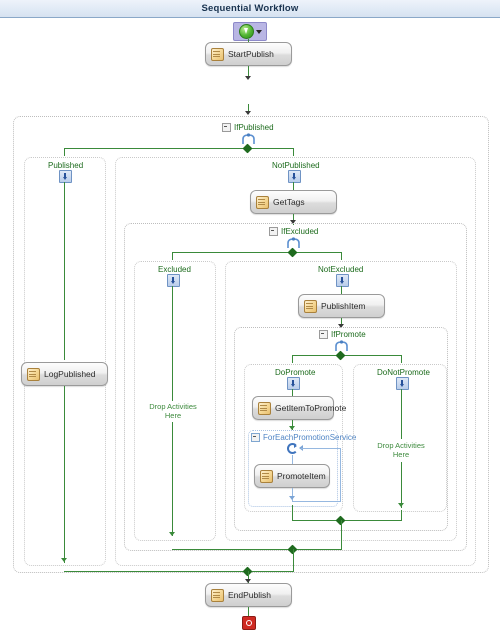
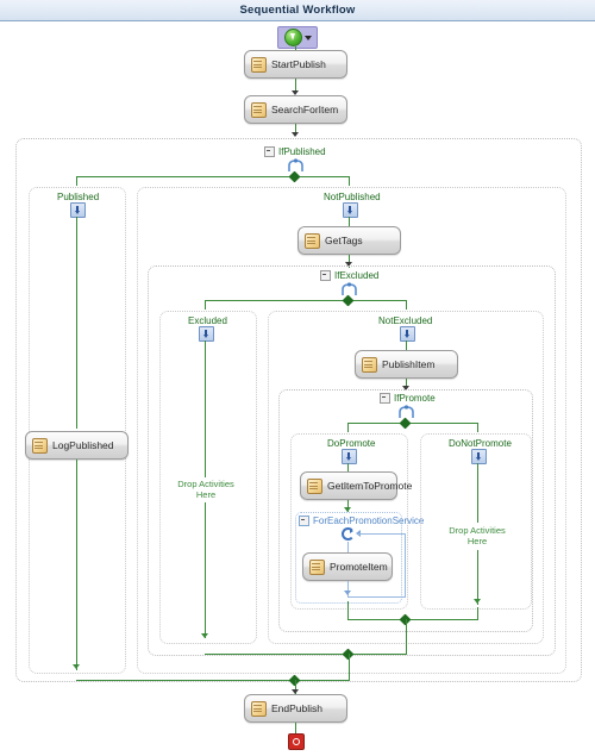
  Sequential Workflow
  StartPublish
+ SearchForItem
  IfPublished
  Published
  LogPublished
  NotPublished
  GetTags
  IfExcluded
  Excluded
  Drop Activities
  Here
  NotExcluded
  PublishItem
  IfPromote
  DoPromote
  GetItemToPromote
  ForEachPromotionService
  PromoteItem
  DoNotPromote
  Drop Activities
  Here
  EndPublish
